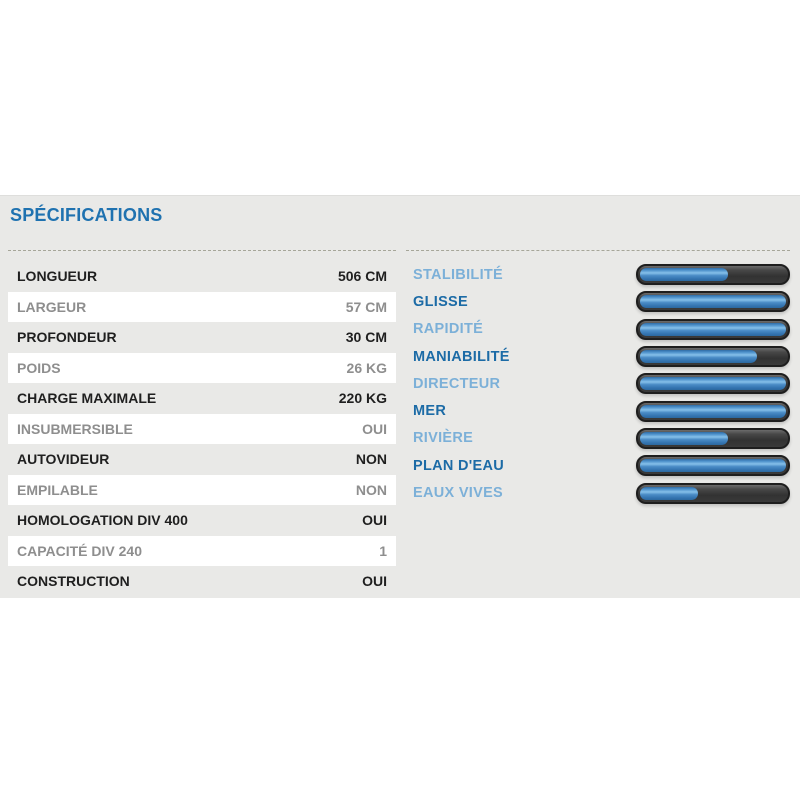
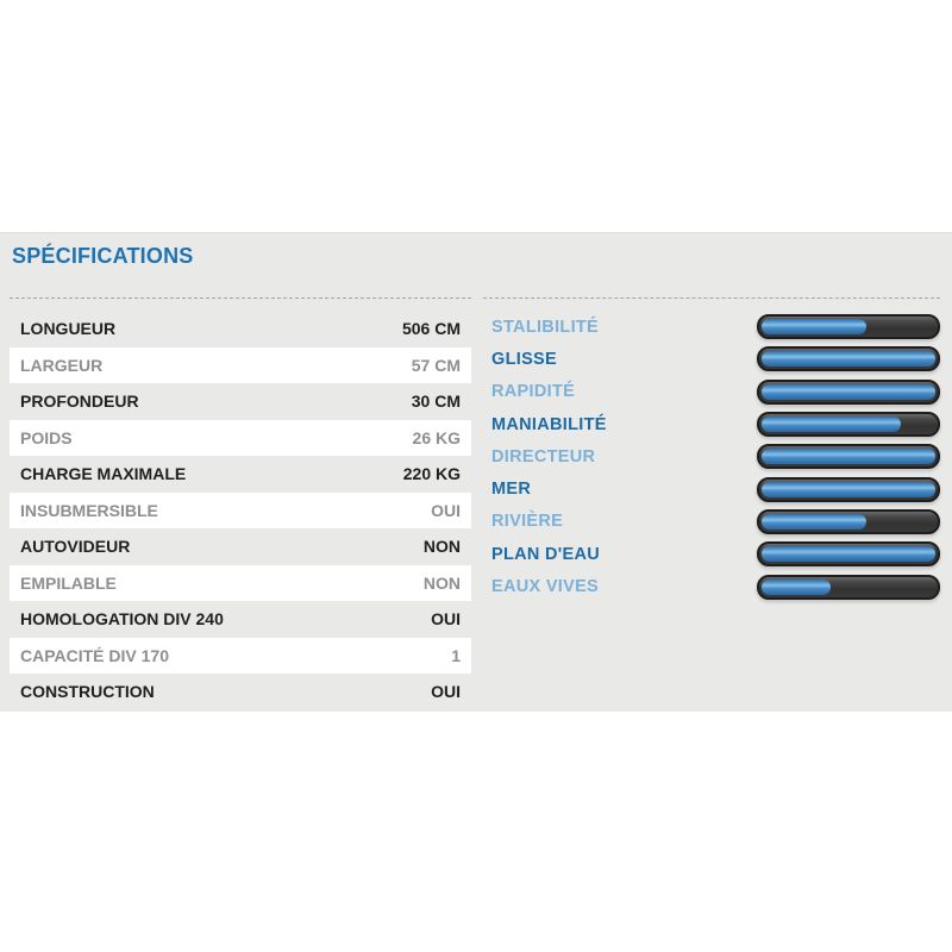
  SPÉCIFICATIONS
  LONGUEUR
  506 CM
  LARGEUR
  57 CM
  PROFONDEUR
  30 CM
  POIDS
  26 KG
  CHARGE MAXIMALE
  220 KG
  INSUBMERSIBLE
  OUI
  AUTOVIDEUR
  NON
  EMPILABLE
  NON
- HOMOLOGATION DIV 400
+ HOMOLOGATION DIV 240
  OUI
- CAPACITÉ DIV 240
+ CAPACITÉ DIV 170
  1
  CONSTRUCTION
  OUI
  STALIBILITÉ
  GLISSE
  RAPIDITÉ
  MANIABILITÉ
  DIRECTEUR
  MER
  RIVIÈRE
  PLAN D'EAU
  EAUX VIVES
